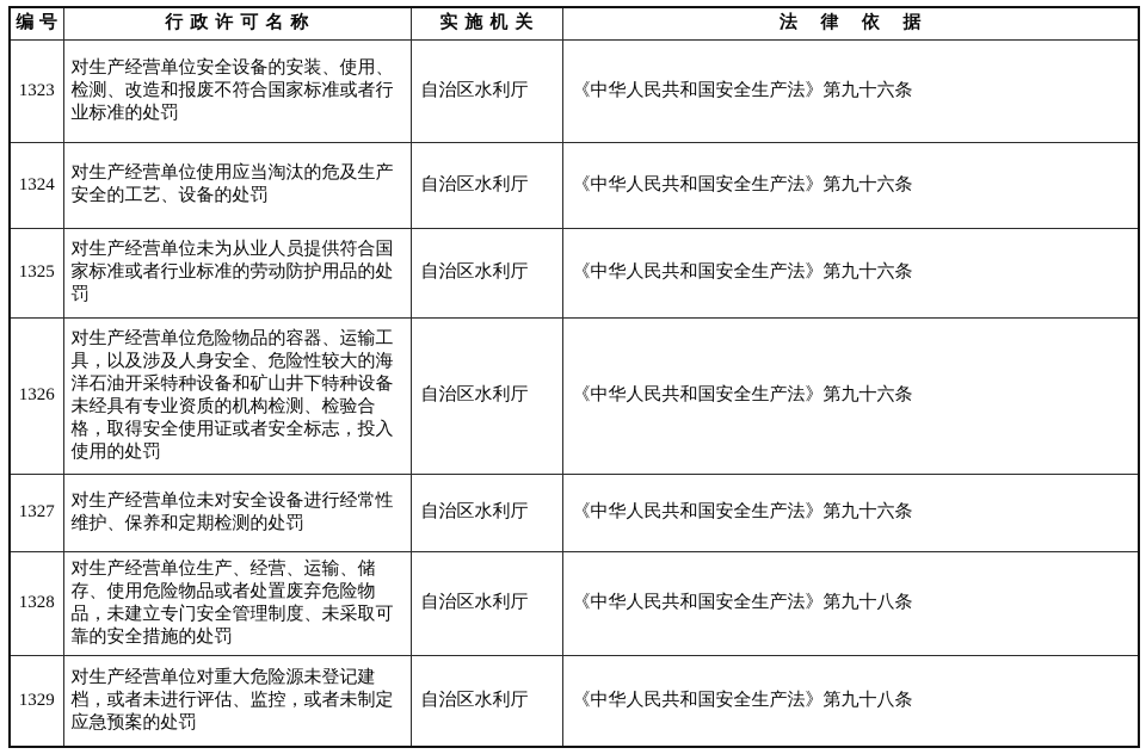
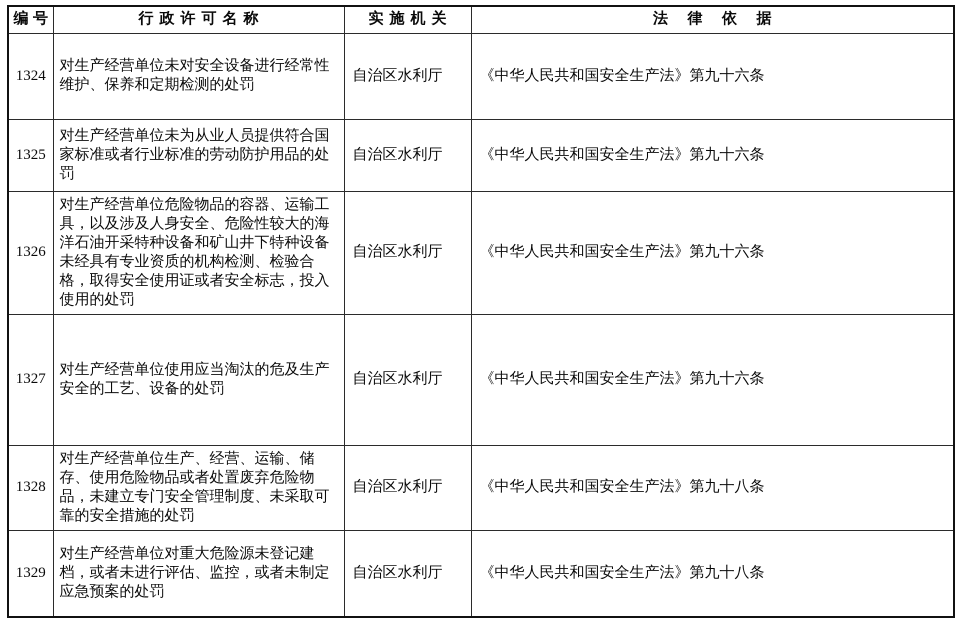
  编号	行政许可名称	实施机关	法律依据
- 1323	对生产经营单位安全设备的安装、使用、检测、改造和报废不符合国家标准或者行业标准的处罚	自治区水利厅	《中华人民共和国安全生产法》第九十六条
- 1324	对生产经营单位使用应当淘汰的危及生产安全的工艺、设备的处罚	自治区水利厅	《中华人民共和国安全生产法》第九十六条
+ 1324	对生产经营单位未对安全设备进行经常性维护、保养和定期检测的处罚	自治区水利厅	《中华人民共和国安全生产法》第九十六条
  1325	对生产经营单位未为从业人员提供符合国家标准或者行业标准的劳动防护用品的处罚	自治区水利厅	《中华人民共和国安全生产法》第九十六条
  1326	对生产经营单位危险物品的容器、运输工具，以及涉及人身安全、危险性较大的海洋石油开采特种设备和矿山井下特种设备未经具有专业资质的机构检测、检验合格，取得安全使用证或者安全标志，投入使用的处罚	自治区水利厅	《中华人民共和国安全生产法》第九十六条
- 1327	对生产经营单位未对安全设备进行经常性维护、保养和定期检测的处罚	自治区水利厅	《中华人民共和国安全生产法》第九十六条
+ 1327	对生产经营单位使用应当淘汰的危及生产安全的工艺、设备的处罚	自治区水利厅	《中华人民共和国安全生产法》第九十六条
  1328	对生产经营单位生产、经营、运输、储存、使用危险物品或者处置废弃危险物品，未建立专门安全管理制度、未采取可靠的安全措施的处罚	自治区水利厅	《中华人民共和国安全生产法》第九十八条
  1329	对生产经营单位对重大危险源未登记建档，或者未进行评估、监控，或者未制定应急预案的处罚	自治区水利厅	《中华人民共和国安全生产法》第九十八条
